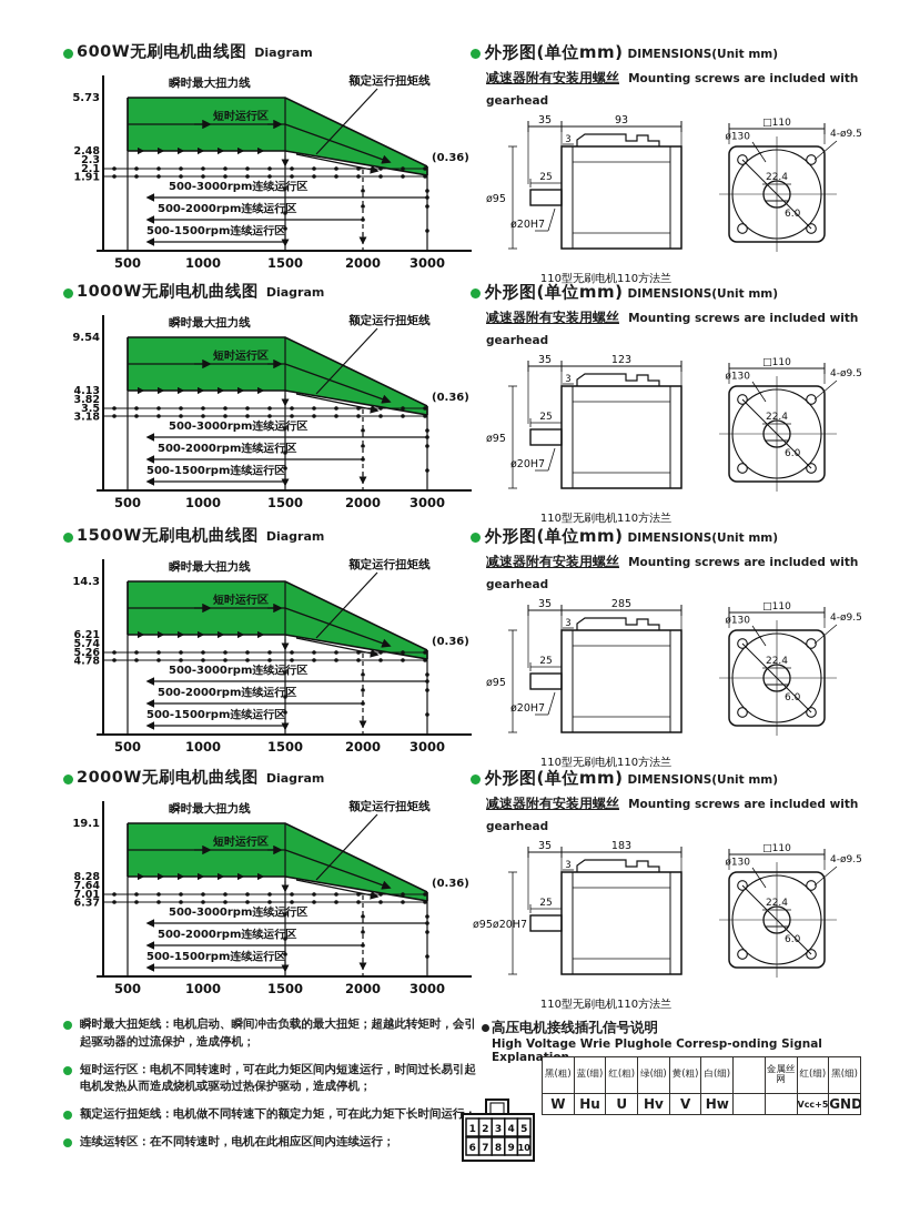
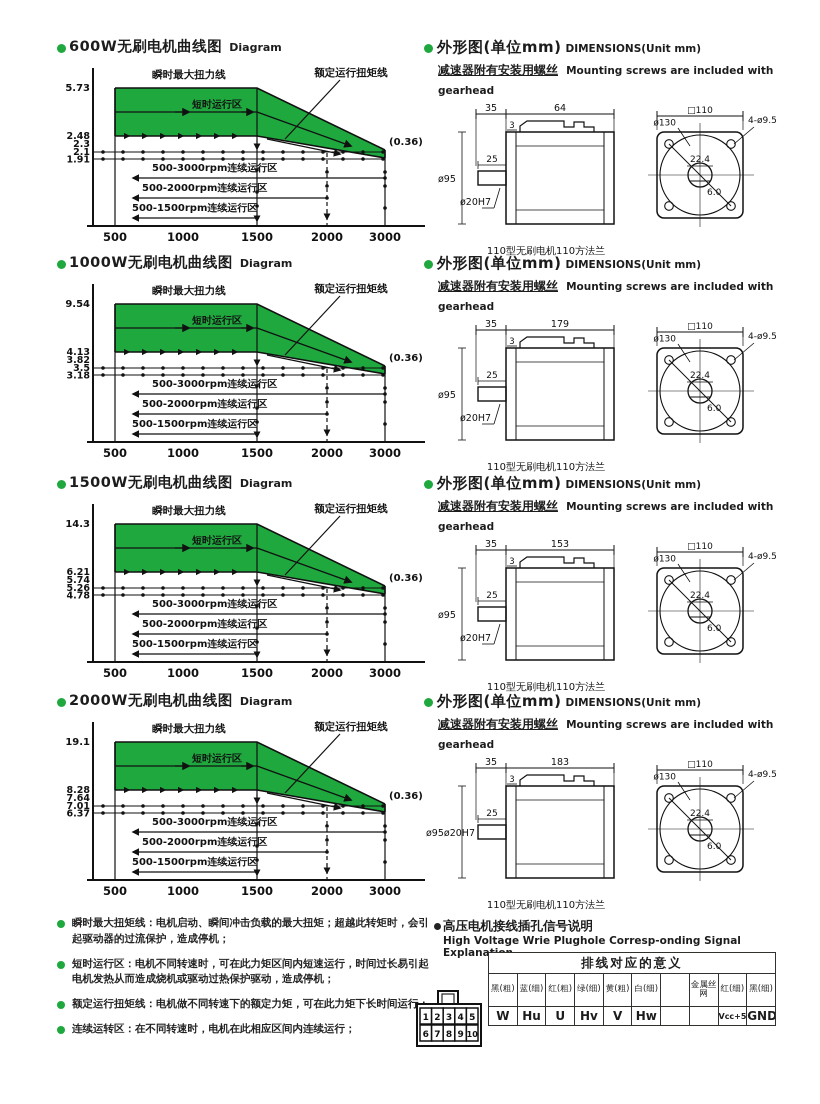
  600W无刷电机曲线图
  Diagram
  5.73
  2.48
  2.3
  2.1
  1.91
  500
  1000
  1500
  2000
  3000
  瞬时最大扭力线
  短时运行区
  额定运行扭矩线
  (0.36)
  500-3000rpm连续运行区
  500-2000rpm连续运行区
  500-1500rpm连续运行区
  外形图(单位mm)
  DIMENSIONS(Unit mm)
  减速器附有安装用螺丝 Mounting screws are included with gearhead
  35
- 93
+ 64
  3
  25
  ø95
  ø20H7
  110型无刷电机110方法兰
  □110
  22.4
  6.0
  ø130
  4-ø9.5
  1000W无刷电机曲线图
  Diagram
  9.54
  4.13
  3.82
  3.5
  3.18
  500
  1000
  1500
  2000
  3000
  瞬时最大扭力线
  短时运行区
  额定运行扭矩线
  (0.36)
  500-3000rpm连续运行区
  500-2000rpm连续运行区
  500-1500rpm连续运行区
  外形图(单位mm)
  DIMENSIONS(Unit mm)
  减速器附有安装用螺丝 Mounting screws are included with gearhead
  35
- 123
+ 179
  3
  25
  ø95
  ø20H7
  110型无刷电机110方法兰
  □110
  22.4
  6.0
  ø130
  4-ø9.5
  1500W无刷电机曲线图
  Diagram
  14.3
  6.21
  5.74
  5.26
  4.78
  500
  1000
  1500
  2000
  3000
  瞬时最大扭力线
  短时运行区
  额定运行扭矩线
  (0.36)
  500-3000rpm连续运行区
  500-2000rpm连续运行区
  500-1500rpm连续运行区
  外形图(单位mm)
  DIMENSIONS(Unit mm)
  减速器附有安装用螺丝 Mounting screws are included with gearhead
  35
- 285
+ 153
  3
  25
  ø95
  ø20H7
  110型无刷电机110方法兰
  □110
  22.4
  6.0
  ø130
  4-ø9.5
  2000W无刷电机曲线图
  Diagram
  19.1
  8.28
  7.64
  7.01
  6.37
  500
  1000
  1500
  2000
  3000
  瞬时最大扭力线
  短时运行区
  额定运行扭矩线
  (0.36)
  500-3000rpm连续运行区
  500-2000rpm连续运行区
  500-1500rpm连续运行区
  外形图(单位mm)
  DIMENSIONS(Unit mm)
  减速器附有安装用螺丝 Mounting screws are included with gearhead
  35
  183
  3
  25
  ø95ø20H7
  110型无刷电机110方法兰
  □110
  22.4
  6.0
  ø130
  4-ø9.5
  瞬时最大扭矩线：电机启动、瞬间冲击负载的最大扭矩；超越此转矩时，会引起驱动器的过流保护，造成停机；
  短时运行区：电机不同转速时，可在此力矩区间内短速运行，时间过长易引起电机发热从而造成烧机或驱动过热保护驱动，造成停机；
  额定运行扭矩线：电机做不同转速下的额定力矩，可在此力矩下长时间运行
  连续运转区：在不同转速时，电机在此相应区间内连续运行；
  高压电机接线插孔信号说明
  High Voltage Wrie Plughole Corresp-onding Signal Explana
  1
  2
  3
  4
  5
  6
  7
  8
  9
  10
+ 排线对应的意义
  黑(粗)	蓝(细)	红(粗)	绿(细)	黄(粗)	白(细)		金属丝网	红(细)	黑(细)
  W	Hu	U	Hv	V	Hw			Vcc+5	GND
